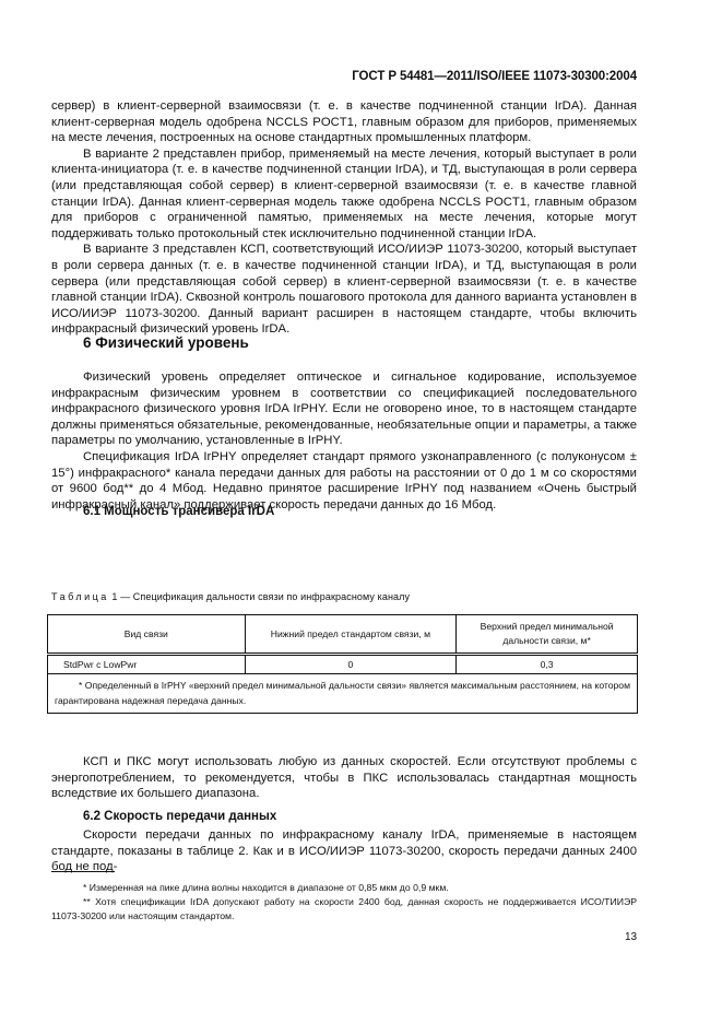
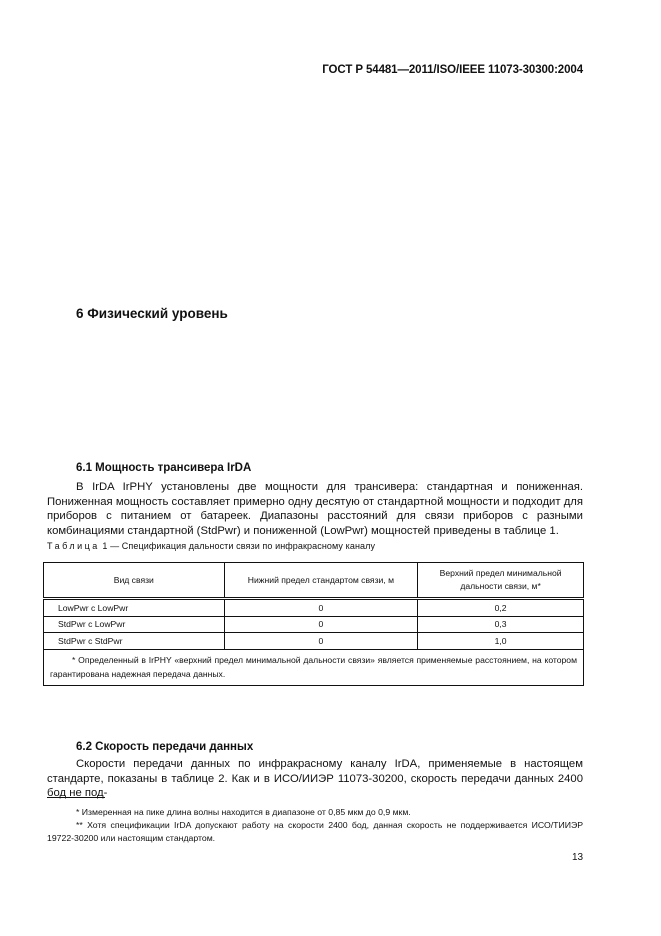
  ГОСТ Р 54481—2011/ISO/IEEE 11073-30300:2004
- сервер) в клиент-серверной взаимосвязи (т. е. в качестве подчиненной станции IrDA). Данная клиент-серверная модель одобрена NCCLS POCT1, главным образом для приборов, применяемых на месте лечения, построенных на основе стандартных промышленных платформ.
- В варианте 2 представлен прибор, применяемый на месте лечения, который выступает в роли клиента-инициатора (т. е. в качестве подчиненной станции IrDA), и ТД, выступающая в роли сервера (или представляющая собой сервер) в клиент-серверной взаимосвязи (т. е. в качестве главной станции IrDA). Данная клиент-серверная модель также одобрена NCCLS POCT1, главным образом для приборов с ограниченной памятью, применяемых на месте лечения, которые могут поддерживать только протокольный стек исключительно подчиненной станции IrDA.
- В варианте 3 представлен КСП, соответствующий ИСО/ИИЭР 11073-30200, который выступает в роли сервера данных (т. е. в качестве подчиненной станции IrDA), и ТД, выступающая в роли сервера (или представляющая собой сервер) в клиент-серверной взаимосвязи (т. е. в качестве главной станции IrDA). Сквозной контроль пошагового протокола для данного варианта установлен в ИСО/ИИЭР 11073-30200. Данный вариант расширен в настоящем стандарте, чтобы включить инфракрасный физический уровень IrDA.
  6 Физический уровень
- Физический уровень определяет оптическое и сигнальное кодирование, используемое инфракрасным физическим уровнем в соответствии со спецификацией последовательного инфракрасного физического уровня IrDA IrPHY. Если не оговорено иное, то в настоящем стандарте должны применяться обязательные, рекомендованные, необязательные опции и параметры, а также параметры по умолчанию, установленные в IrPHY.
- Спецификация IrDA IrPHY определяет стандарт прямого узконаправленного (с полуконусом ± 15°) инфракрасного* канала передачи данных для работы на расстоянии от 0 до 1 м со скоростями от 9600 бод** до 4 Мбод. Недавно принятое расширение IrPHY под названием «Очень быстрый инфракрасный канал» поддерживает скорость передачи данных до 16 Мбод.
  6.1 Мощность трансивера IrDA
+ В IrDA IrPHY установлены две мощности для трансивера: стандартная и пониженная. Пониженная мощность составляет примерно одну десятую от стандартной мощности и подходит для приборов с питанием от батареек. Диапазоны расстояний для связи приборов с разными комбинациями стандартной (StdPwr) и пониженной (LowPwr) мощностей приведены в таблице 1.
  Таблица 1 — Спецификация дальности связи по инфракрасному каналу
  Вид связи	Нижний предел стандартом связи, м	Верхний предел минимальной дальности связи, м*
+ LowPwr с LowPwr	0	0,2
  StdPwr с LowPwr	0	0,3
+ StdPwr с StdPwr	0	1,0
- * Определенный в IrPHY «верхний предел минимальной дальности связи» является максимальным расстоянием, на котором гарантирована надежная передача данных.
+ * Определенный в IrPHY «верхний предел минимальной дальности связи» является применяемые расстоянием, на котором гарантирована надежная передача данных.
- КСП и ПКС могут использовать любую из данных скоростей. Если отсутствуют проблемы с энергопотреблением, то рекомендуется, чтобы в ПКС использовалась стандартная мощность вследствие их большего диапазона.
  6.2 Скорость передачи данных
  Скорости передачи данных по инфракрасному каналу IrDA, применяемые в настоящем стандарте, показаны в таблице 2. Как и в ИСО/ИИЭР 11073-30200, скорость передачи данных 2400 бод не под-
  * Измеренная на пике длина волны находится в диапазоне от 0,85 мкм до 0,9 мкм.
- ** Хотя спецификации IrDA допускают работу на скорости 2400 бод, данная скорость не поддерживается ИСО/ТИИЭР 11073-30200 или настоящим стандартом.
+ ** Хотя спецификации IrDA допускают работу на скорости 2400 бод, данная скорость не поддерживается ИСО/ТИИЭР 19722-30200 или настоящим стандартом.
  13
